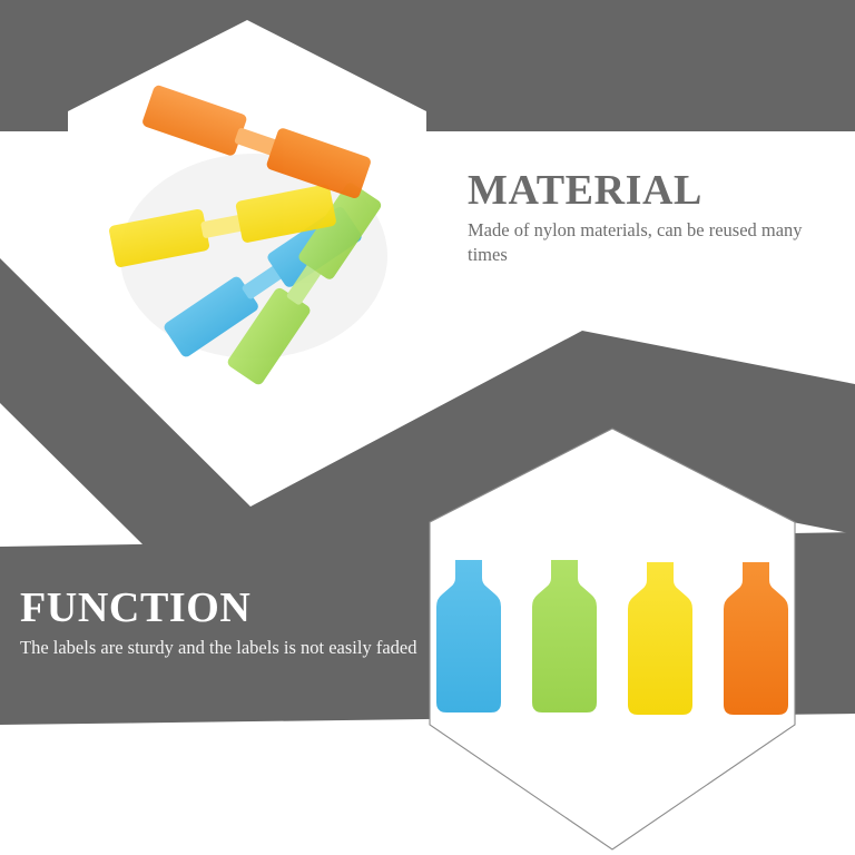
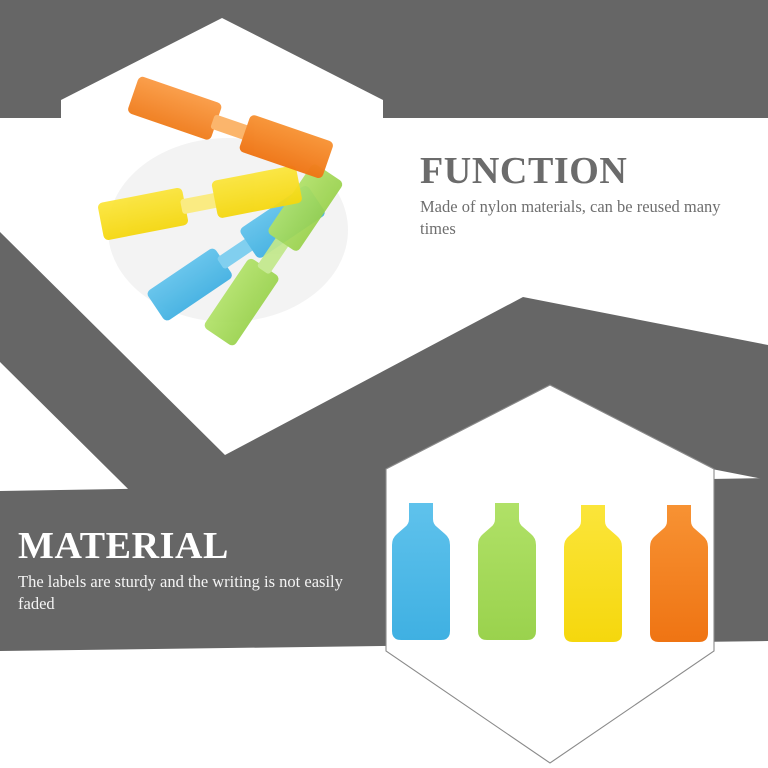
- MATERIAL
+ FUNCTION
  Made of nylon materials, can be reused many times
- FUNCTION
+ MATERIAL
- The labels are sturdy and the labels is not easily faded
+ The labels are sturdy and the writing is not easily faded
